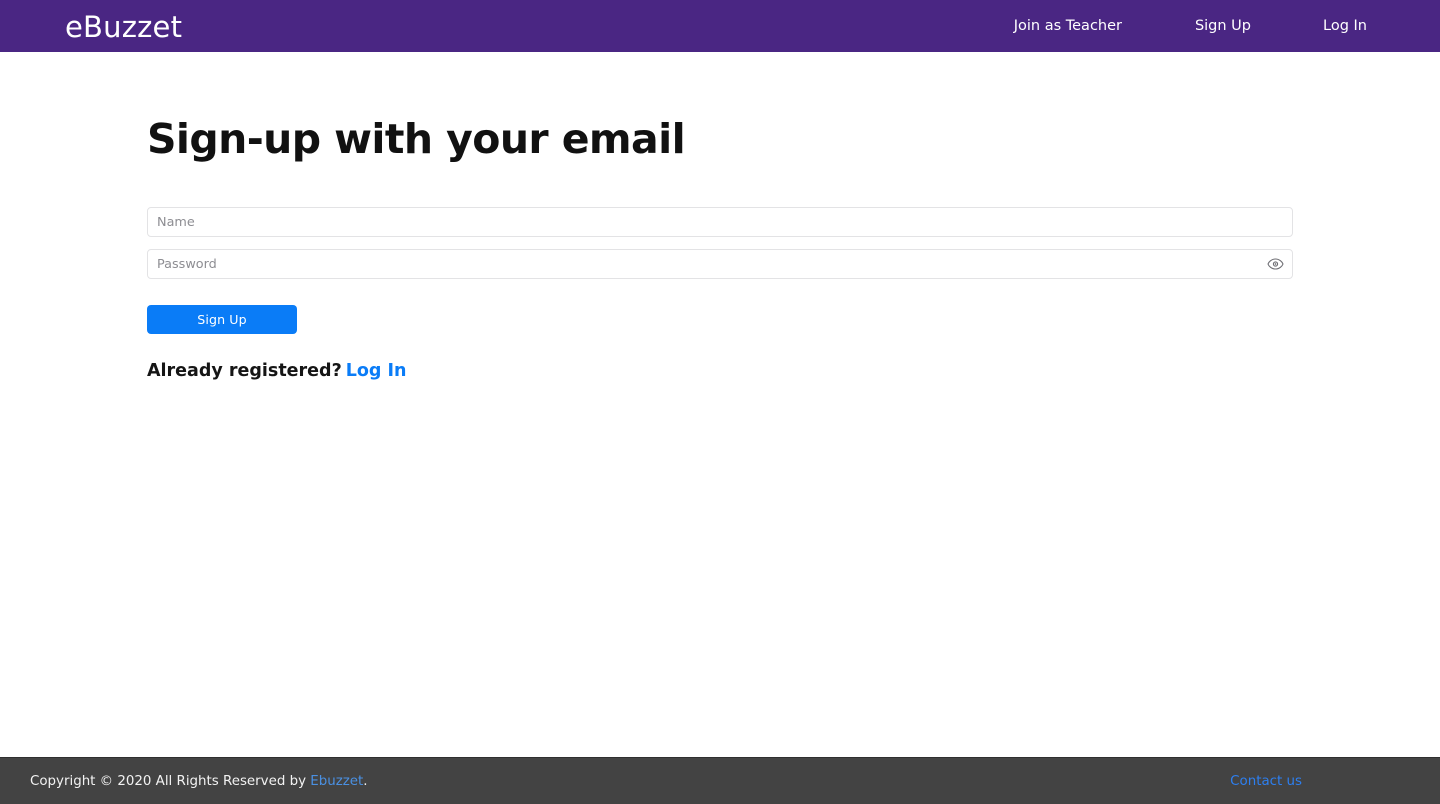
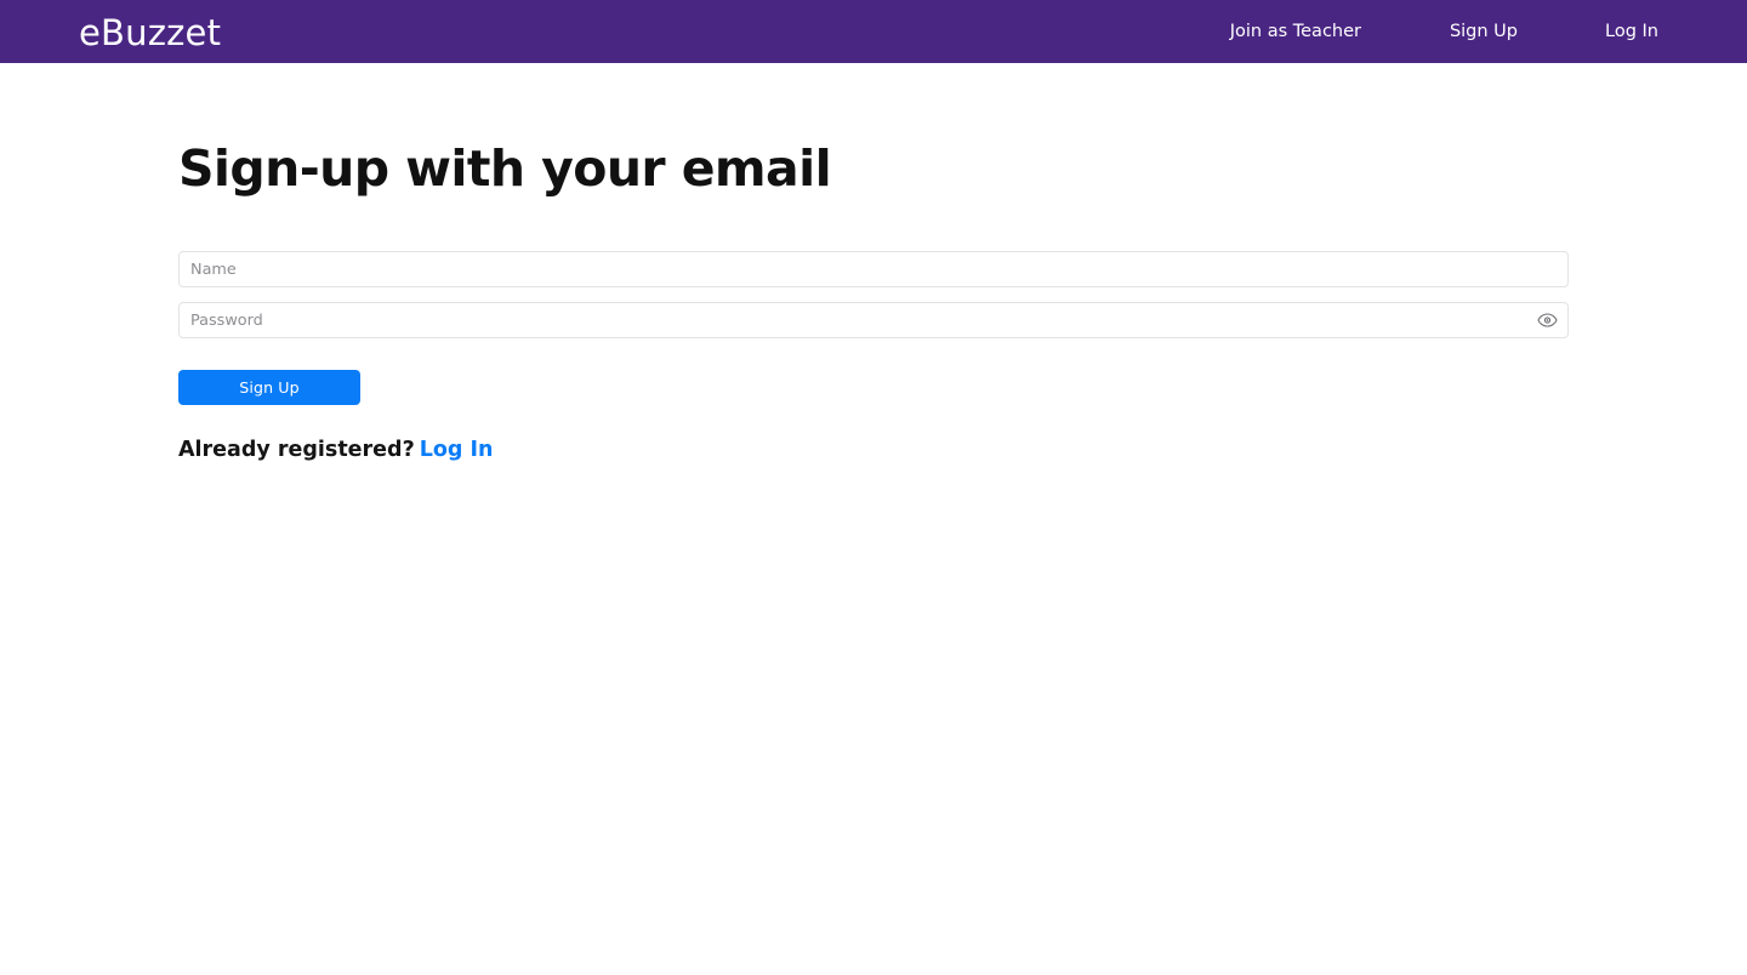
  eBuzzet
  Join as Teacher
  Sign Up
  Log In
  Sign-up with your email
  Name
  Password
  Sign Up
  Already registered? Log In
- Copyright © 2020 All Rights Reserved by Ebuzzet.
- Contact us
